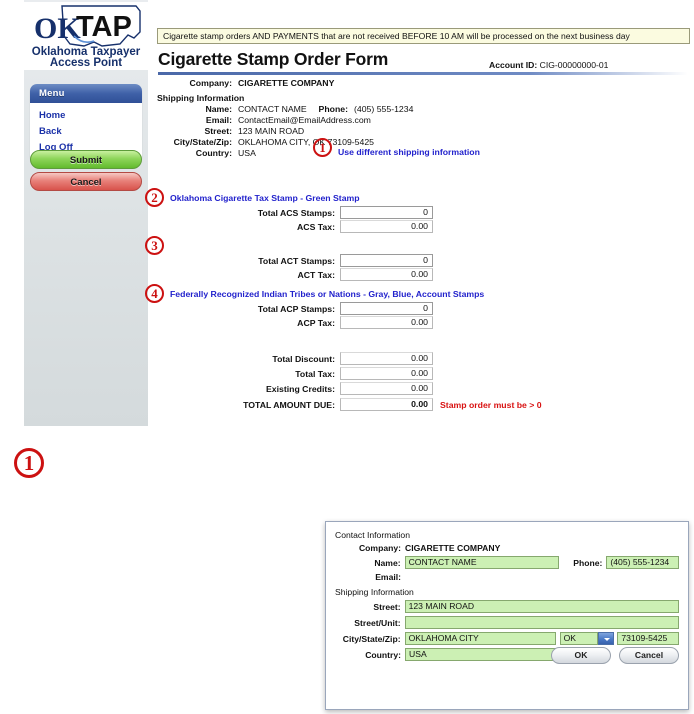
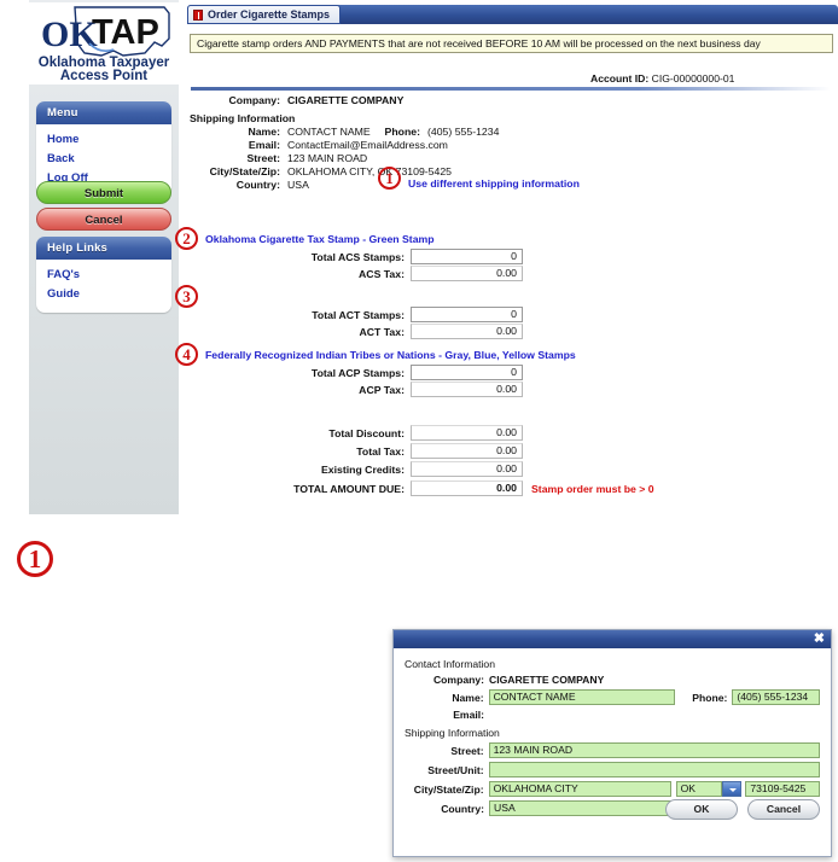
  OK
  TAP
  Oklahoma Taxpayer
  Access Point
  Menu
  Home
  Back
  Log Off
  Submit
  Cancel
+ Help Links
+ FAQ's
+ Guide
+ Order Cigarette Stamps
  Cigarette stamp orders AND PAYMENTS that are not received BEFORE 10 AM will be processed on the next business day
- Cigarette Stamp Order Form
  Account ID: CIG-00000000-01
  Company:
  CIGARETTE COMPANY
  Shipping Information
  Name:
  CONTACT NAME
  Phone:
  (405) 555-1234
  Email:
  ContactEmail@EmailAddress.com
  Street:
  123 MAIN ROAD
  City/State/Zip:
  OKLAHOMA CITY, OK 73109-5425
  Country:
  USA
  Use different shipping information
  Oklahoma Cigarette Tax Stamp - Green Stamp
  Total ACS Stamps:
  0
  ACS Tax:
  0.00
  Total ACT Stamps:
  0
  ACT Tax:
  0.00
- Federally Recognized Indian Tribes or Nations - Gray, Blue, Account Stamps
+ Federally Recognized Indian Tribes or Nations - Gray, Blue, Yellow Stamps
  Total ACP Stamps:
  0
  ACP Tax:
  0.00
  Total Discount:
  0.00
  Total Tax:
  0.00
  Existing Credits:
  0.00
  TOTAL AMOUNT DUE:
  0.00
  Stamp order must be > 0
  1
  2
  3
  4
  1
+ ✖
  Contact Information
  Company:
  CIGARETTE COMPANY
  Name:
  CONTACT NAME
  Phone:
  (405) 555-1234
  Email:
  Shipping Information
  Street:
  123 MAIN ROAD
  Street/Unit:
  City/State/Zip:
  OKLAHOMA CITY
  OK
  73109-5425
  Country:
  USA
  OK
  Cancel
